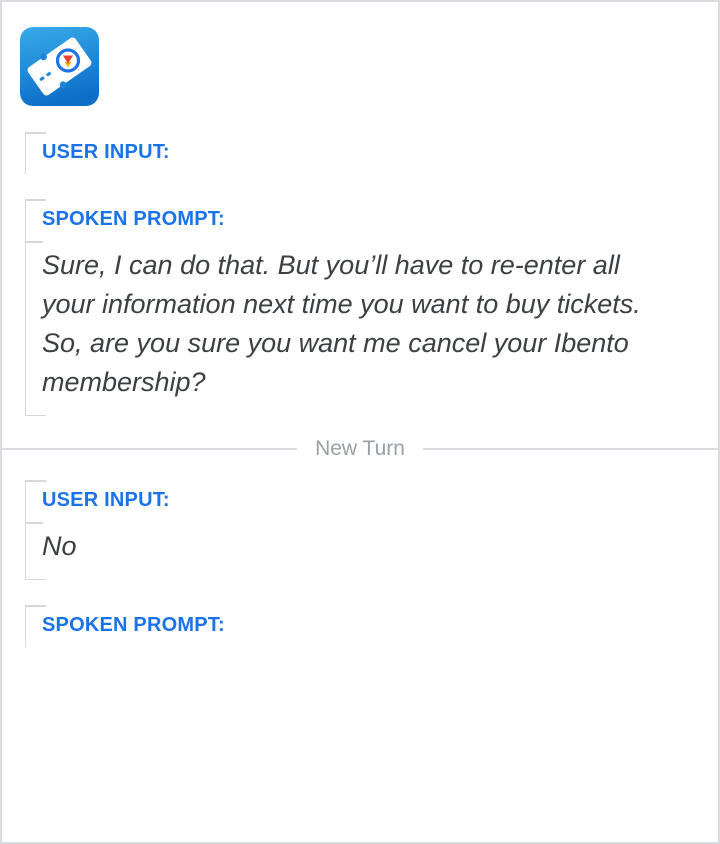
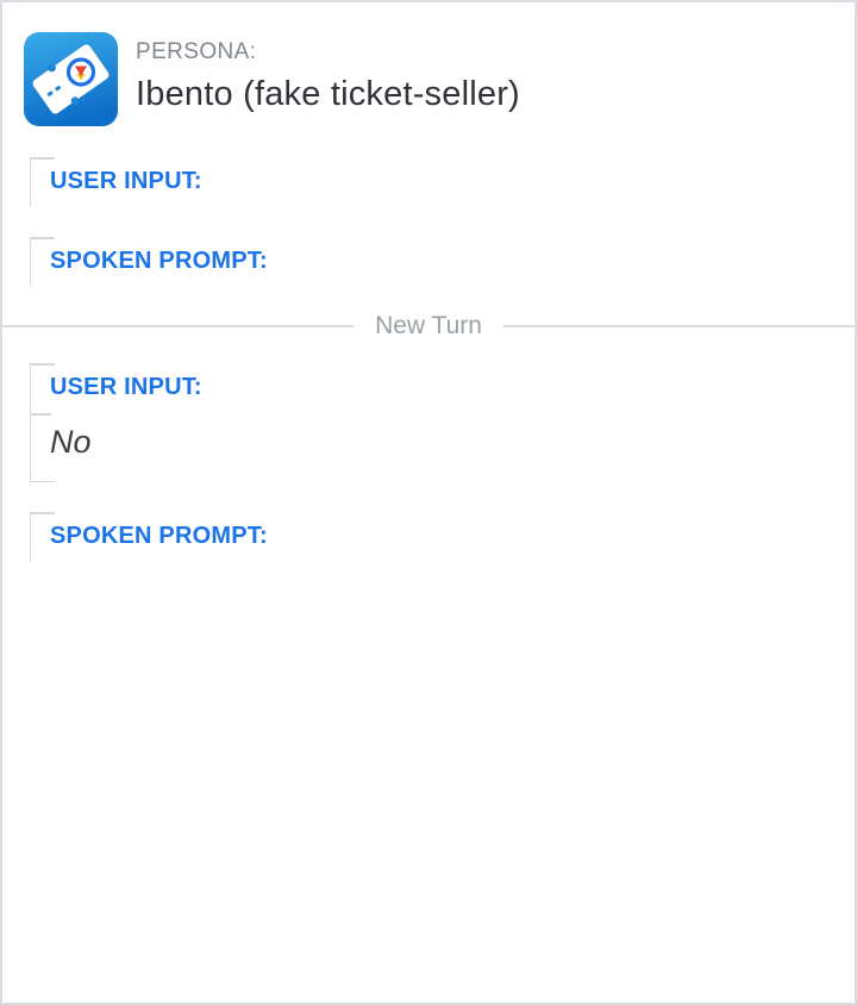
+ PERSONA:
+ Ibento (fake ticket-seller)
  USER INPUT:
  SPOKEN PROMPT:
- Sure, I can do that. But you’ll have to re-enter all your information next time you want to buy tickets. So, are you sure you want me cancel your Ibento membership?
  New Turn
  USER INPUT:
  No
  SPOKEN PROMPT:
